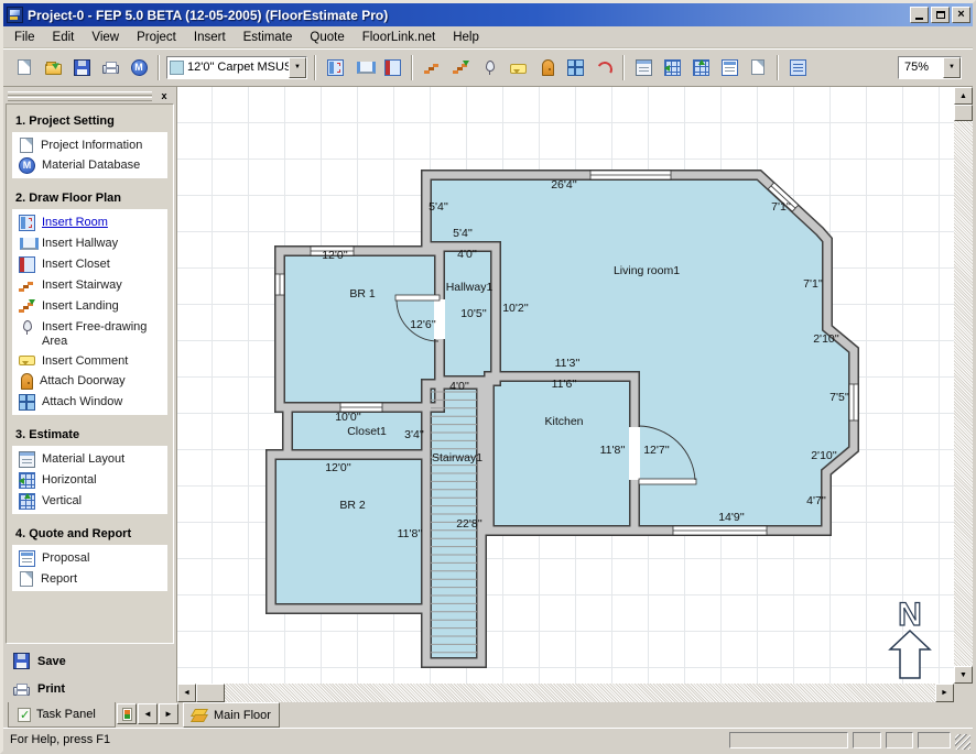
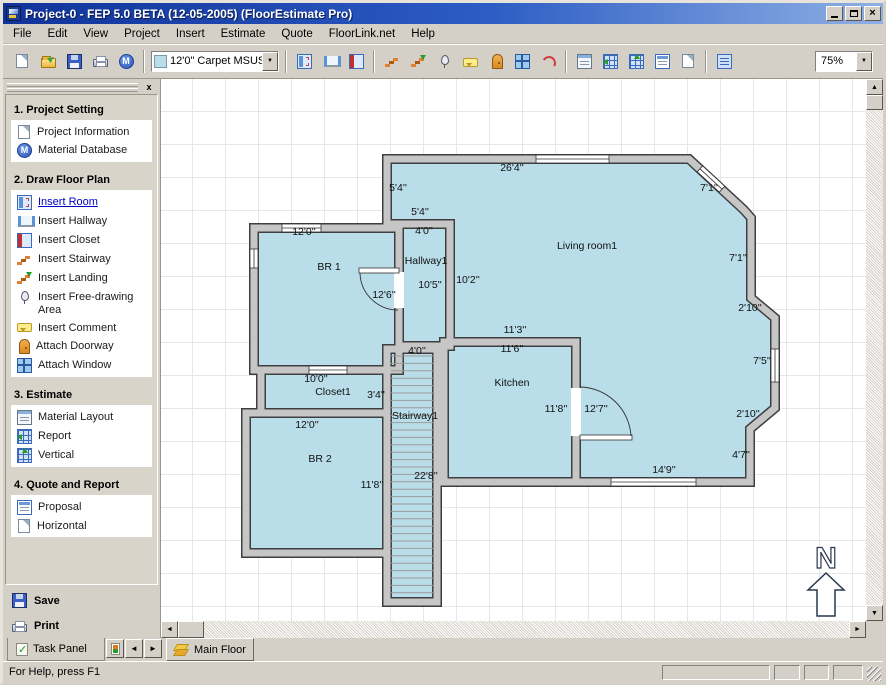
  Project-0 - FEP 5.0 BETA (12-05-2005) (FloorEstimate Pro)
  ×
  File
  Edit
  View
  Project
  Insert
  Estimate
  Quote
  FloorLink.net
  Help
  12'0" Carpet MSU
  75%
  x
  1. Project Setting
  Project Information
  Material Database
  2. Draw Floor Plan
  Insert Room
  Insert Hallway
  Insert Closet
  Insert Stairway
  Insert Landing
  Insert Free-drawing Area
  Insert Comment
  Attach Doorway
  Attach Window
  3. Estimate
  Material Layout
- Horizontal
+ Report
  Vertical
  4. Quote and Report
  Proposal
- Report
+ Horizontal
  Save
  Print
  26'4''
  5'4''
  5'4''
  12'0''
  4'0''
  Living room1
  7'1''
  7'1''
  BR 1
  Hallway1
  10'5''
  10'2''
  12'6''
  2'10''
  11'3''
  11'6''
  4'0''
  7'5''
  10'0''
  Kitchen
  Closet1
  3'4''
  11'8''
  12'7''
  2'10''
  Stairway1
  12'0''
  4'7''
  BR 2
  14'9''
  22'8''
  11'8''
  N
  Task Panel
  ◄
  ►
  Main Floor
  For Help, press F1
